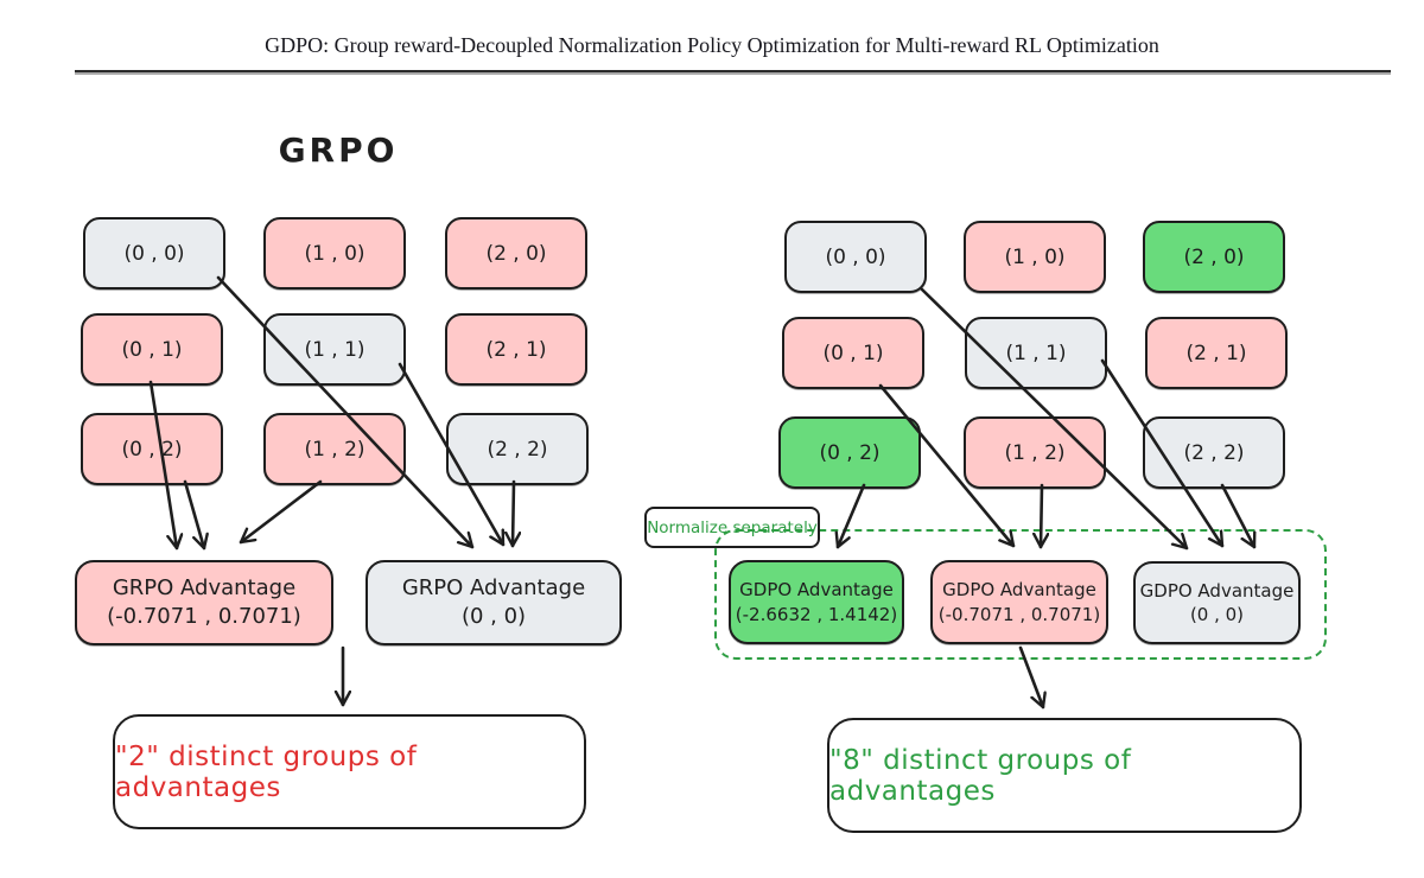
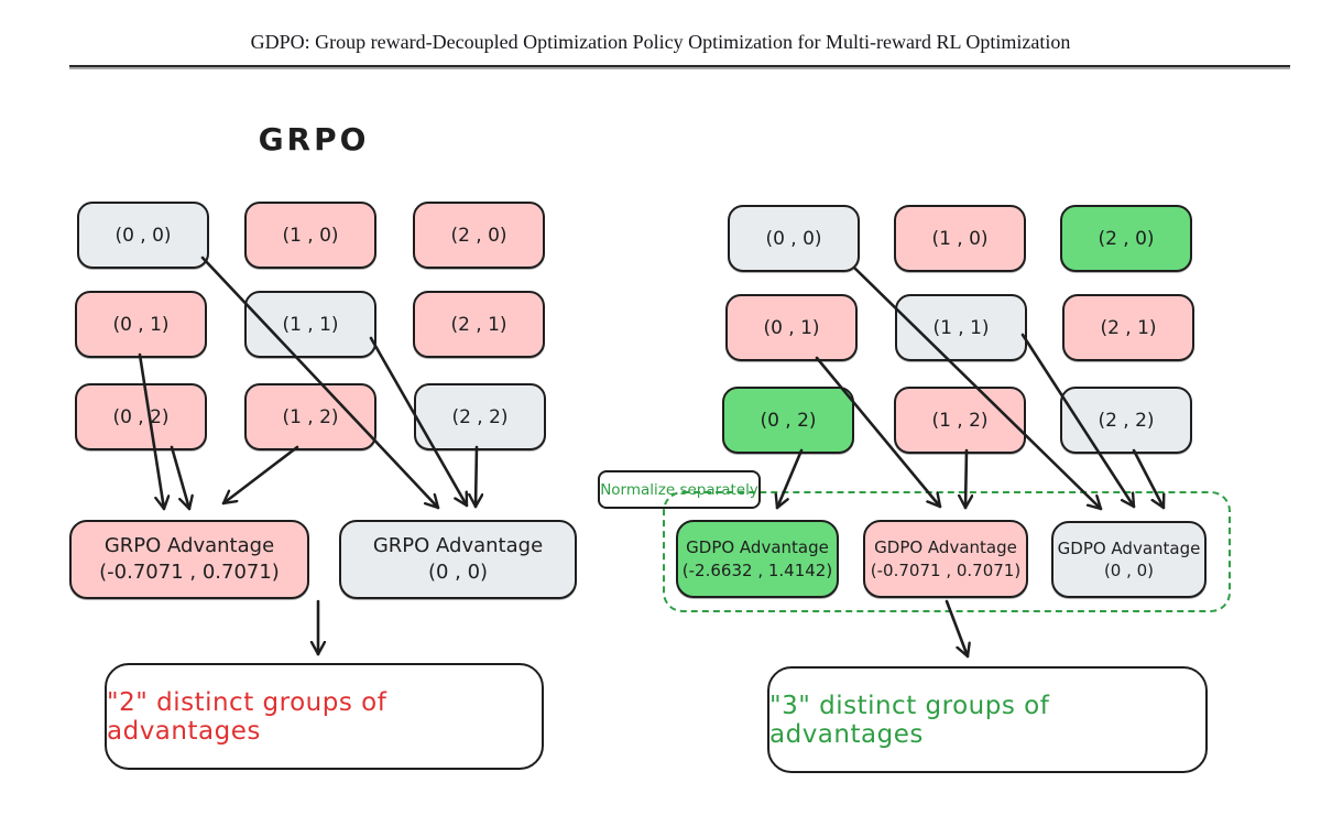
- GDPO: Group reward-Decoupled Normalization Policy Optimization for Multi-reward RL Optimization
+ GDPO: Group reward-Decoupled Optimization Policy Optimization for Multi-reward RL Optimization
  GRPO
  (0 , 0)
  (1 , 0)
  (2 , 0)
  (0 , 1)
  (1 , 1)
  (2 , 1)
  (0 , 2)
  (1 , 2)
  (2 , 2)
  (0 , 0)
  (1 , 0)
  (2 , 0)
  (0 , 1)
  (1 , 1)
  (2 , 1)
  (0 , 2)
  (1 , 2)
  (2 , 2)
  GRPO Advantage
  (-0.7071 , 0.7071)
  GRPO Advantage
  (0 , 0)
  Normalize separately
  GDPO Advantage
  (-2.6632 , 1.4142)
  GDPO Advantage
  (-0.7071 , 0.7071)
  GDPO Advantage
  (0 , 0)
  "2" distinct groups of advantages
- "8" distinct groups of advantages
+ "3" distinct groups of advantages
